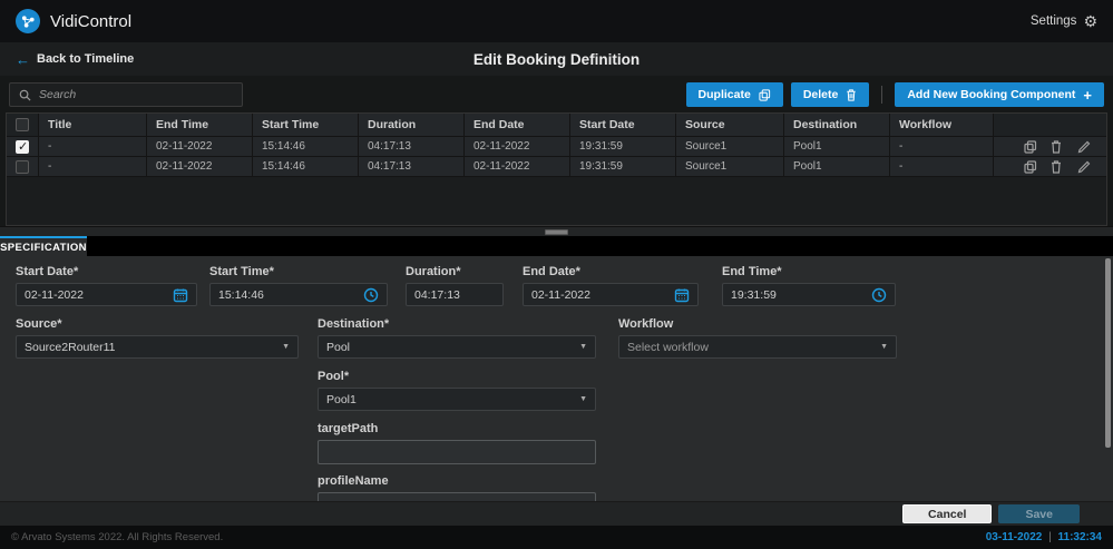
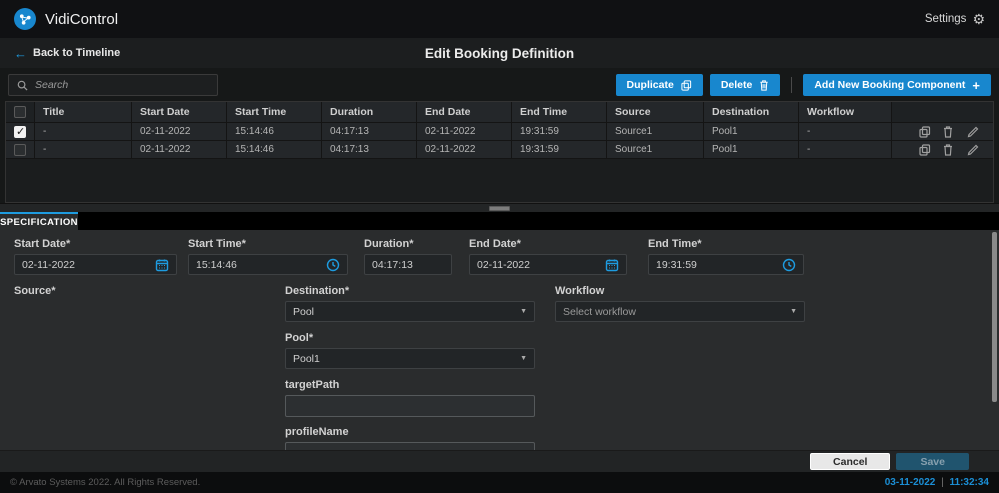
  VidiControl
  Settings
  ⚙
  Edit Booking Definition
  ←
  Back to Timeline
  Search
  Duplicate
  Delete
  Add New Booking Component
  +
  Title
- End Time
+ Start Date
  Start Time
  Duration
  End Date
- Start Date
+ End Time
  Source
  Destination
  Workflow
  -
  02-11-2022
  15:14:46
  04:17:13
  02-11-2022
  19:31:59
  Source1
  Pool1
  -
  -
  02-11-2022
  15:14:46
  04:17:13
  02-11-2022
  19:31:59
  Source1
  Pool1
  -
  SPECIFICATION
  Start Date*
  02-11-2022
  Start Time*
  15:14:46
  Duration*
  04:17:13
  End Date*
  02-11-2022
  End Time*
  19:31:59
  Source*
- Source2Router11
  Destination*
  Pool
  Workflow
  Select workflow
  Pool*
  Pool1
  targetPath
  profileName
  Cancel
  Save
  © Arvato Systems 2022. All Rights Reserved.
  03-11-2022 | 11:32:34
